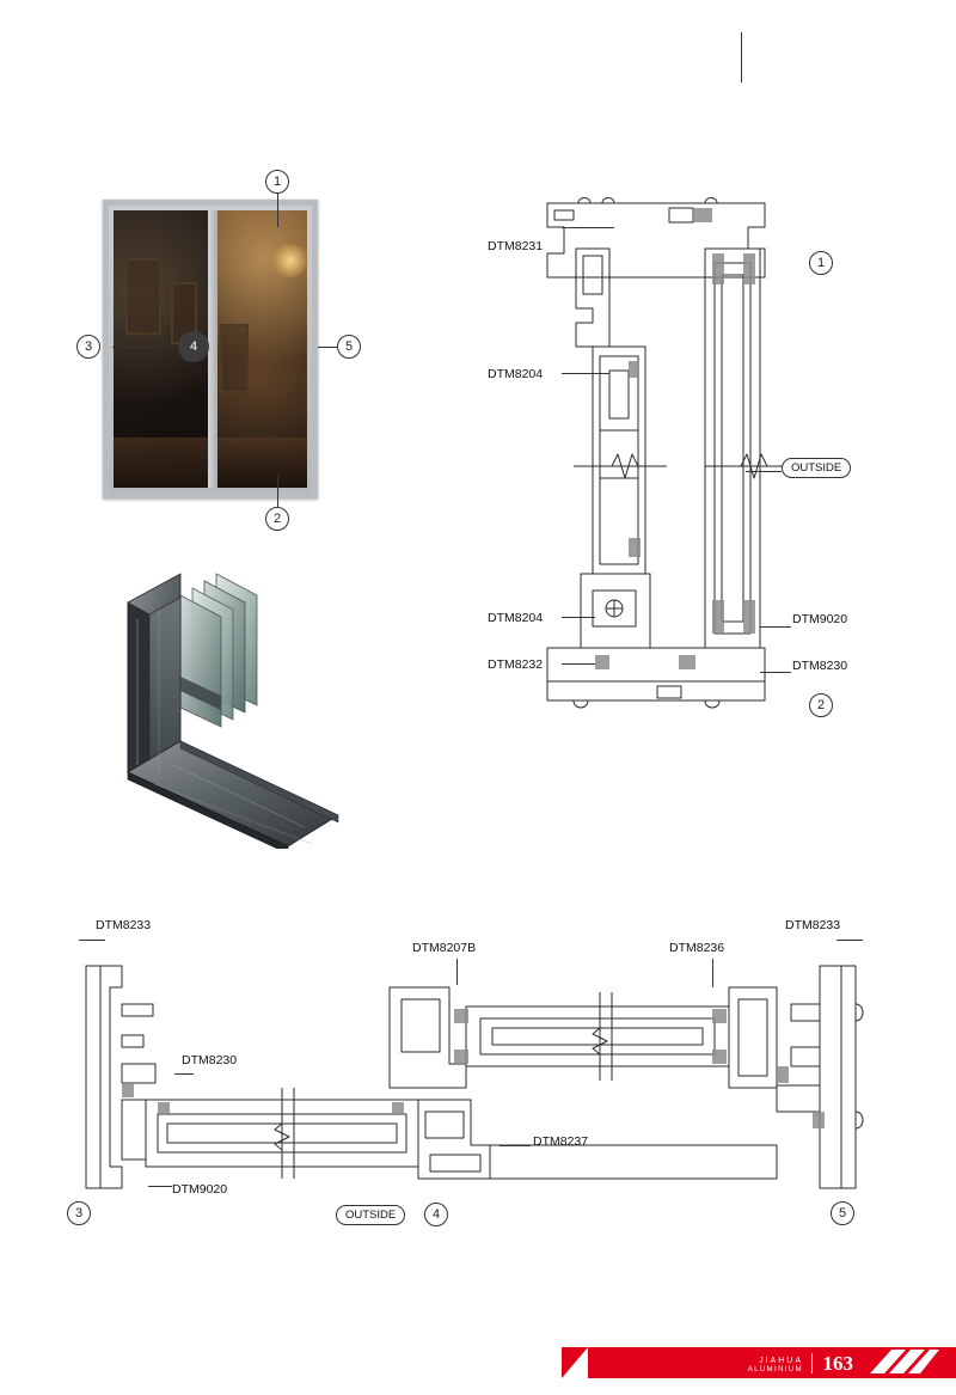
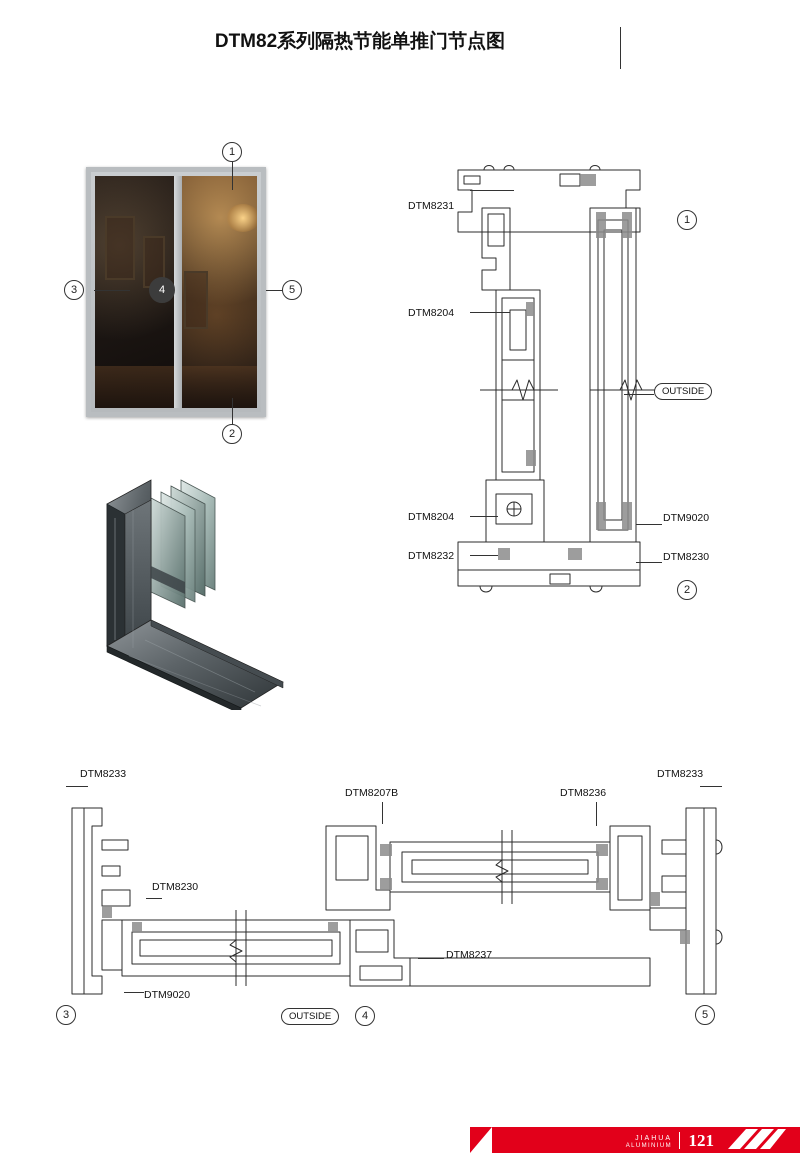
+ DTM82系列隔热节能单推门节点图
  1
  2
  3
  4
  5
  DTM8231
  DTM8204
  DTM8204
  DTM8232
  DTM9020
  DTM8230
  1
  2
  OUTSIDE
  DTM8233
  DTM8207B
  DTM8236
  DTM8233
  DTM8230
  DTM8237
  DTM9020
  3
  4
  5
  OUTSIDE
- 163
+ 121
